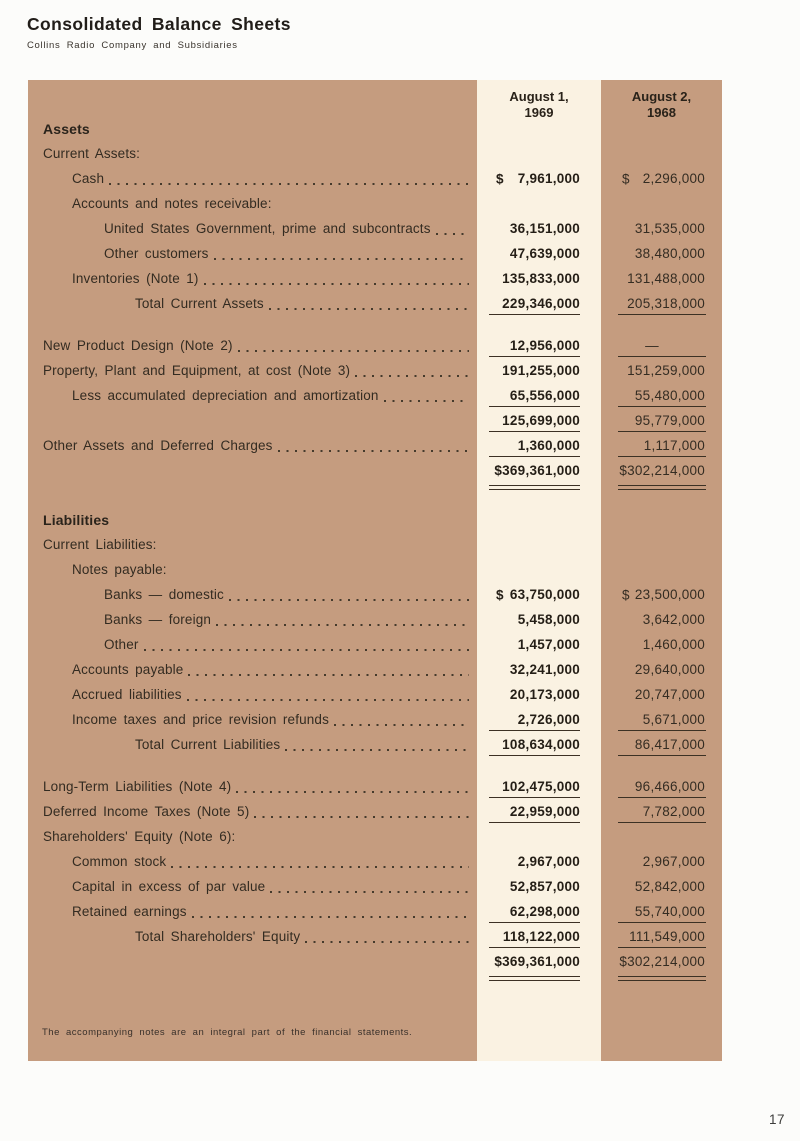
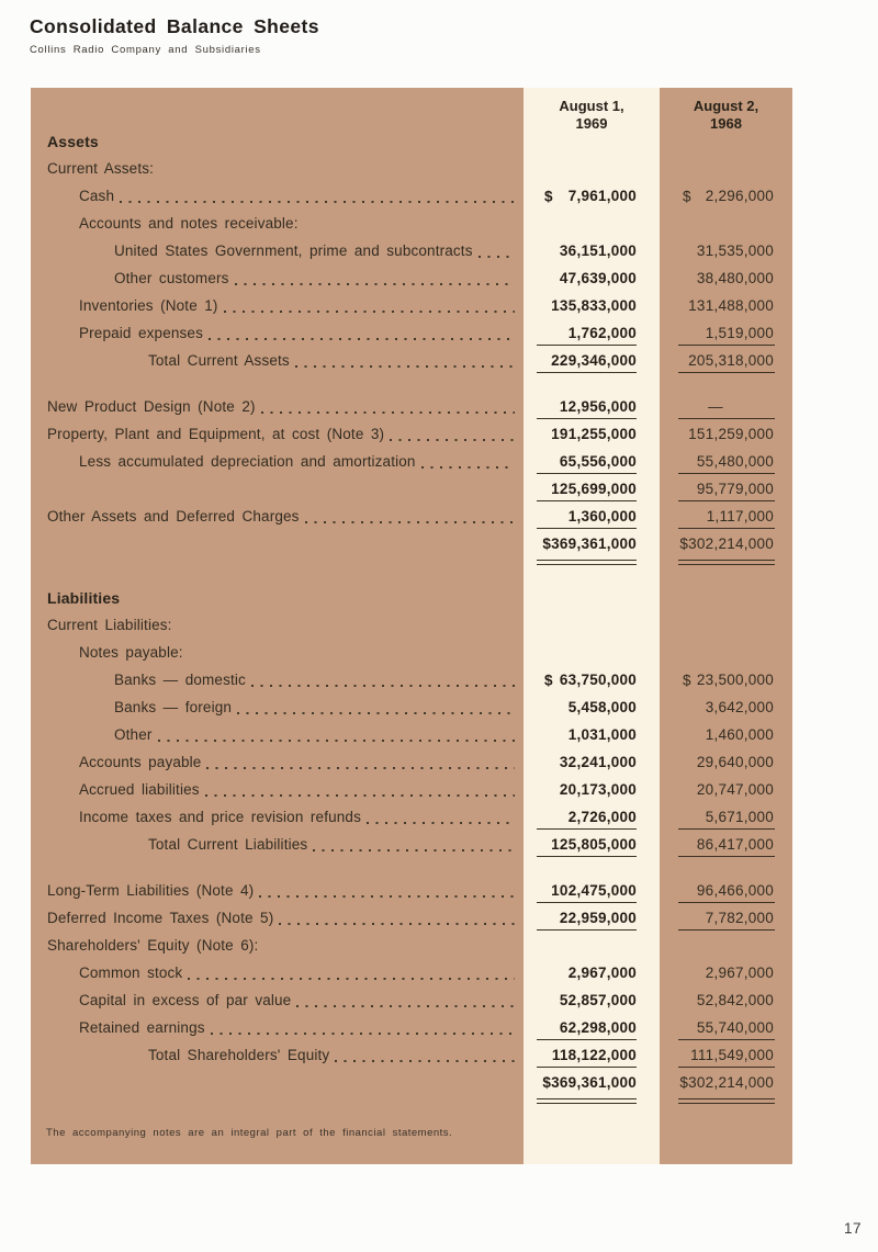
  Consolidated Balance Sheets
  Collins Radio Company and Subsidiaries
  August 1,
  1969
  August 2,
  1968
  Assets
  Current Assets:
  Cash
  $
  7,961,000
  $
  2,296,000
  Accounts and notes receivable:
  United States Government, prime and subcontracts
  36,151,000
  31,535,000
  Other customers
  47,639,000
  38,480,000
  Inventories (Note 1)
  135,833,000
  131,488,000
+ Prepaid expenses
+ 1,762,000
+ 1,519,000
  Total Current Assets
  229,346,000
  205,318,000
  New Product Design (Note 2)
  12,956,000
  —
  Property, Plant and Equipment, at cost (Note 3)
  191,255,000
  151,259,000
  Less accumulated depreciation and amortization
  65,556,000
  55,480,000
  125,699,000
  95,779,000
  Other Assets and Deferred Charges
  1,360,000
  1,117,000
  $369,361,000
  $302,214,000
  Liabilities
  Current Liabilities:
  Notes payable:
  Banks — domestic
  $
  63,750,000
  $
  23,500,000
  Banks — foreign
  5,458,000
  3,642,000
  Other
- 1,457,000
+ 1,031,000
  1,460,000
  Accounts payable
  32,241,000
  29,640,000
  Accrued liabilities
  20,173,000
  20,747,000
  Income taxes and price revision refunds
  2,726,000
  5,671,000
  Total Current Liabilities
- 108,634,000
+ 125,805,000
  86,417,000
  Long-Term Liabilities (Note 4)
  102,475,000
  96,466,000
  Deferred Income Taxes (Note 5)
  22,959,000
  7,782,000
  Shareholders' Equity (Note 6):
  Common stock
  2,967,000
  2,967,000
  Capital in excess of par value
  52,857,000
  52,842,000
  Retained earnings
  62,298,000
  55,740,000
  Total Shareholders' Equity
  118,122,000
  111,549,000
  $369,361,000
  $302,214,000
  The accompanying notes are an integral part of the financial statements.
  17
